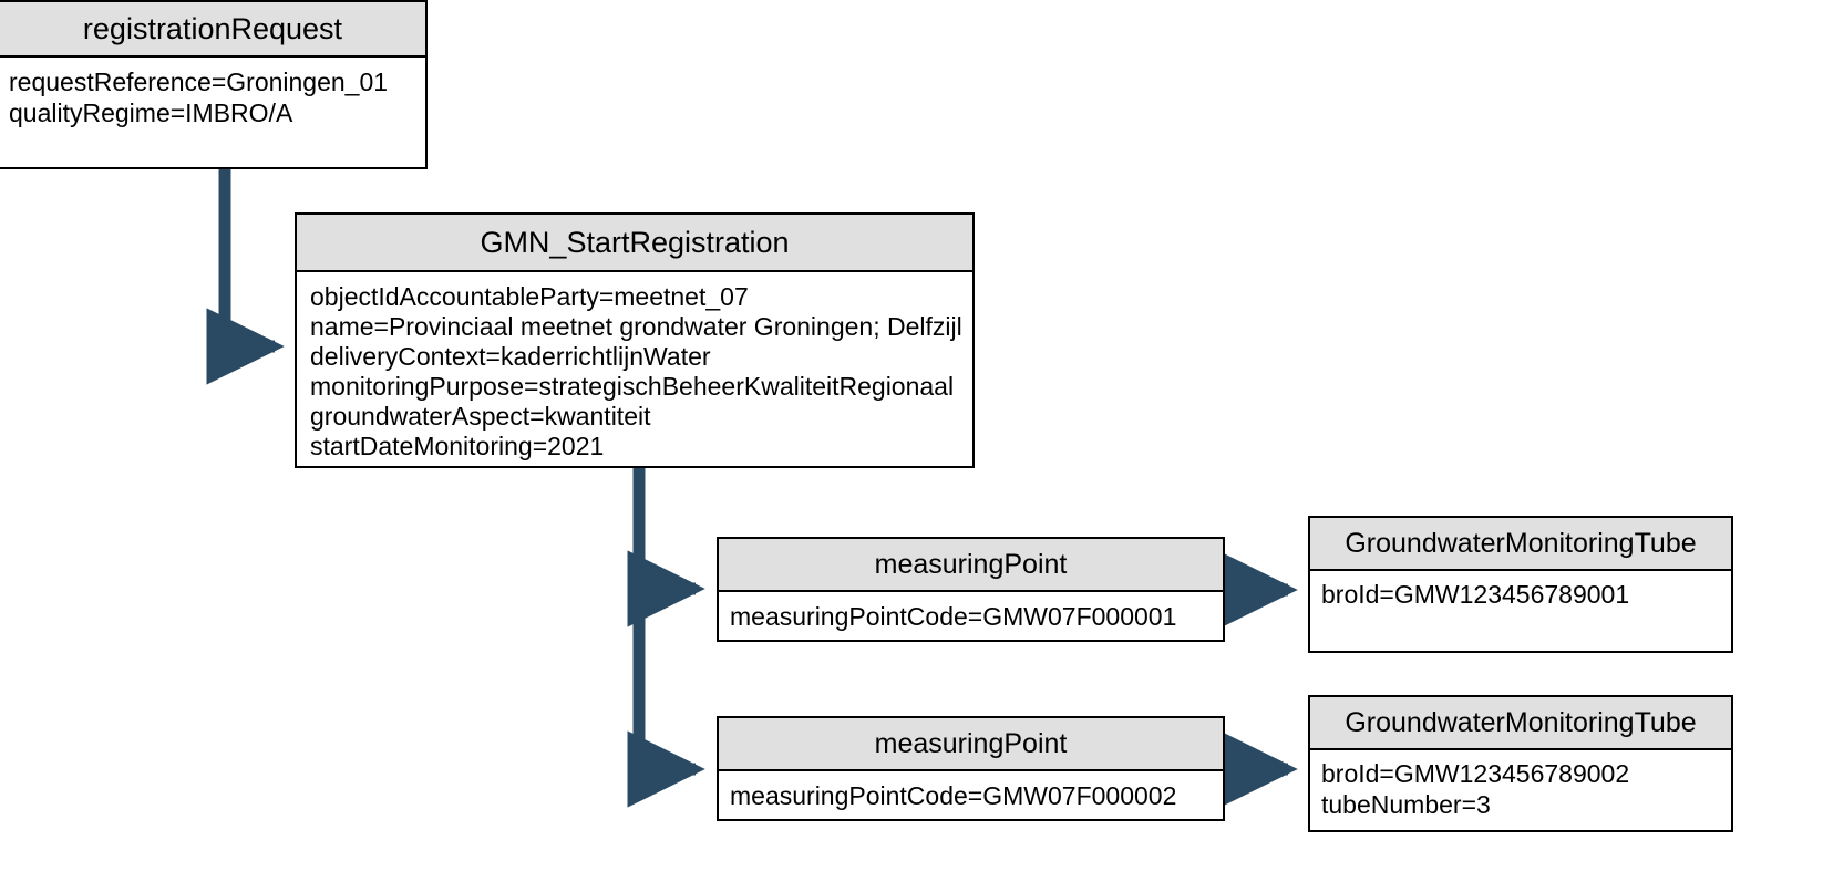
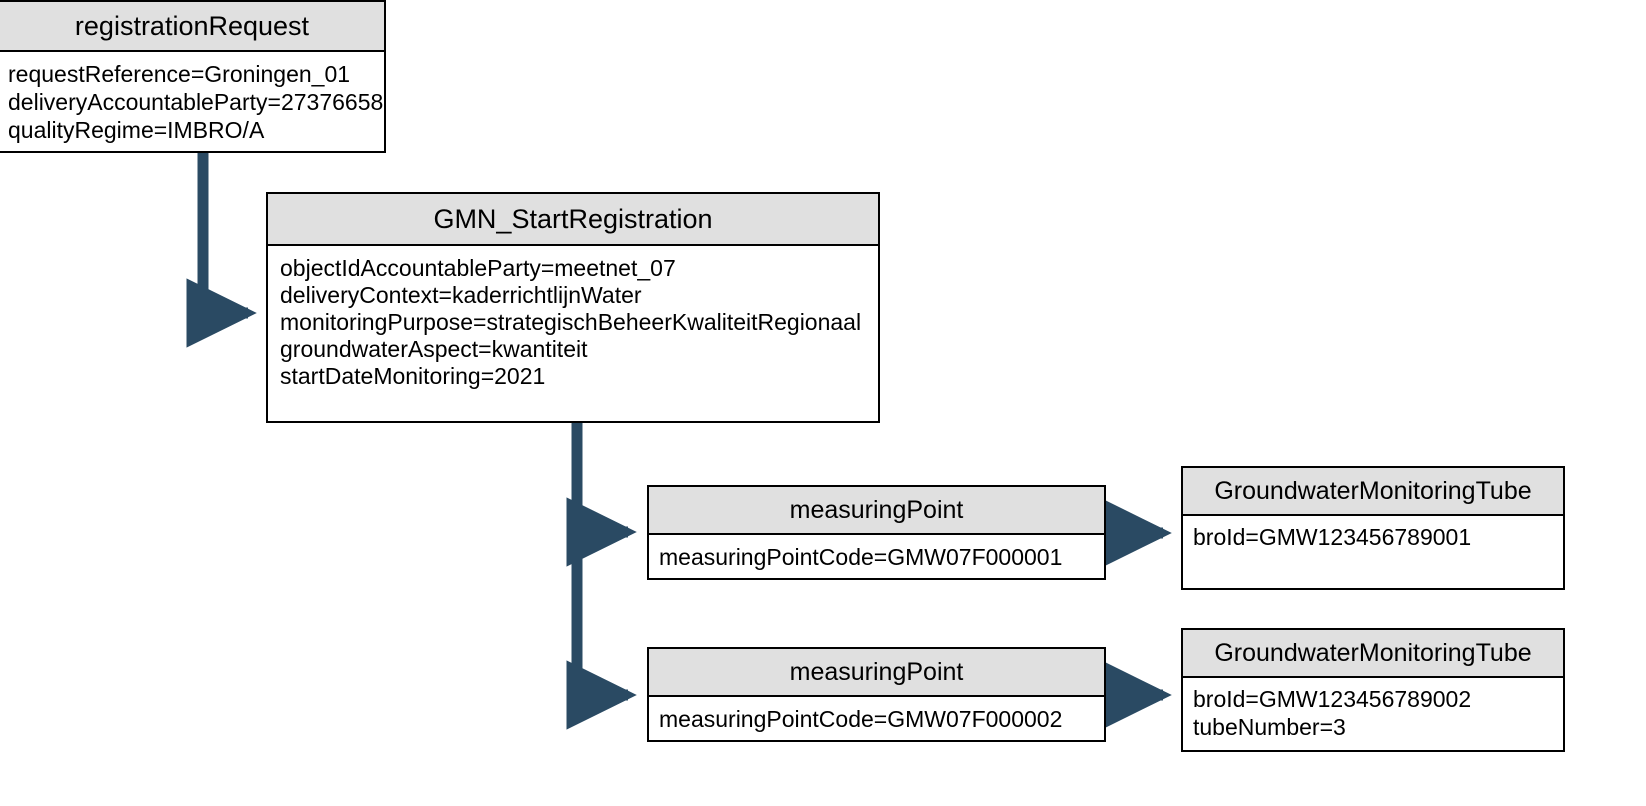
  registrationRequest
  requestReference=Groningen_01
+ deliveryAccountableParty=27376658
  qualityRegime=IMBRO/A
  GMN_StartRegistration
  objectIdAccountableParty=meetnet_07
- name=Provinciaal meetnet grondwater Groningen; Delfzijl
  deliveryContext=kaderrichtlijnWater
  monitoringPurpose=strategischBeheerKwaliteitRegionaal
  groundwaterAspect=kwantiteit
  startDateMonitoring=2021
  measuringPoint
  measuringPointCode=GMW07F000001
  measuringPoint
  measuringPointCode=GMW07F000002
  GroundwaterMonitoringTube
  broId=GMW123456789001
  GroundwaterMonitoringTube
  broId=GMW123456789002
  tubeNumber=3
